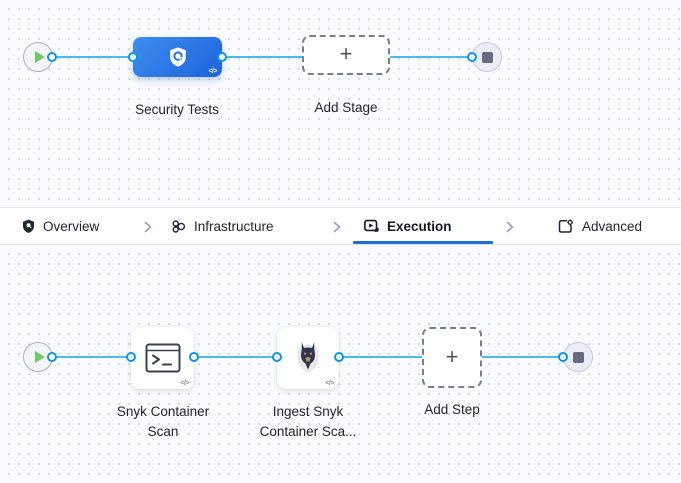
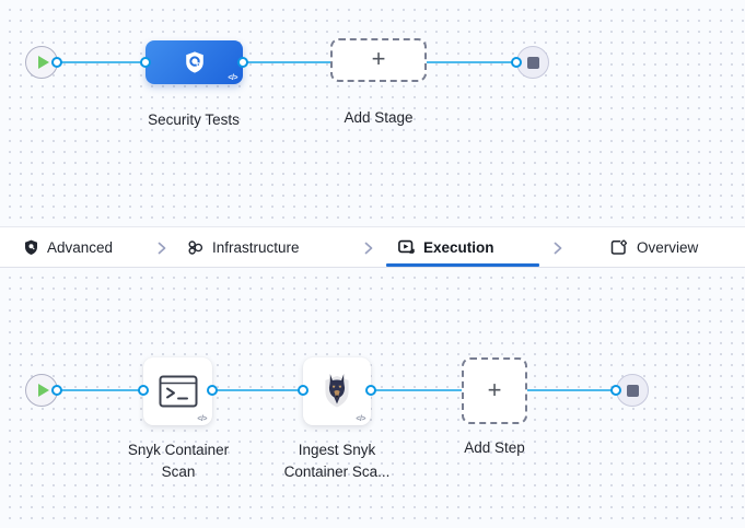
  Security Tests
  +
  Add Stage
- Overview
+ Advanced
  Infrastructure
  Execution
- Advanced
+ Overview
  Snyk Container Scan
  Ingest Snyk Container Sca...
  +
  Add Step
